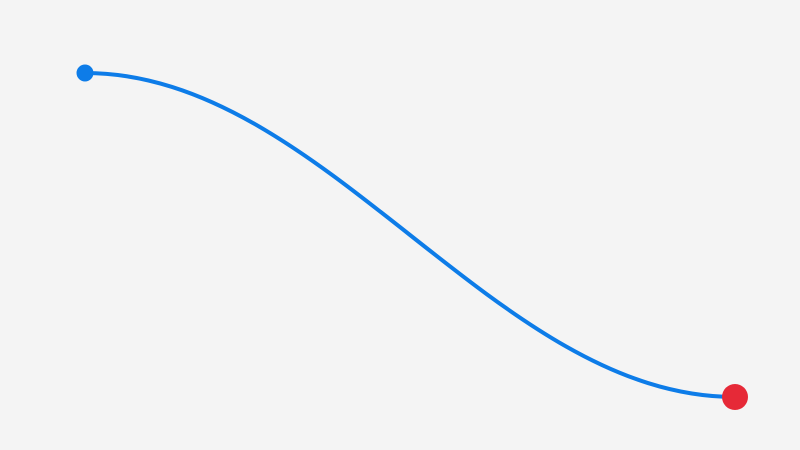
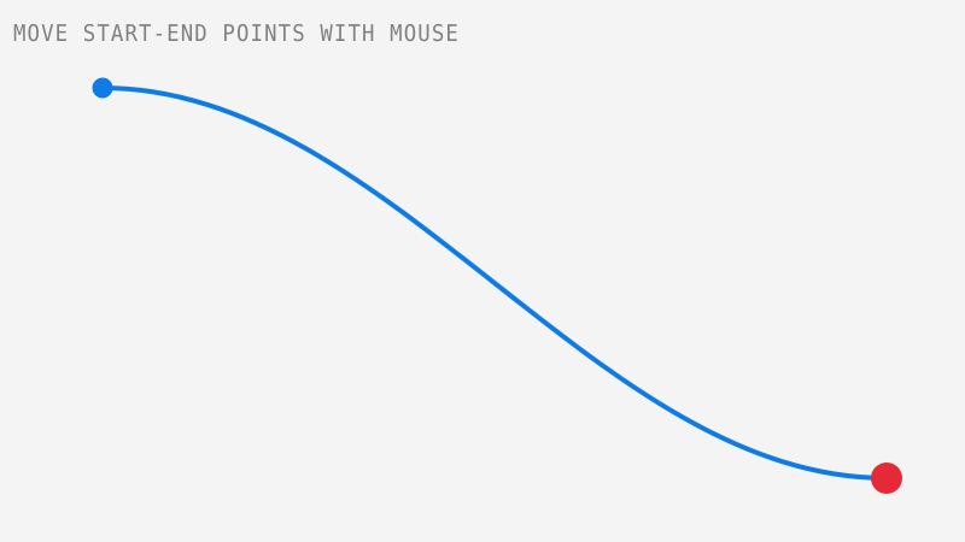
+ MOVE START-END POINTS WITH MOUSE
